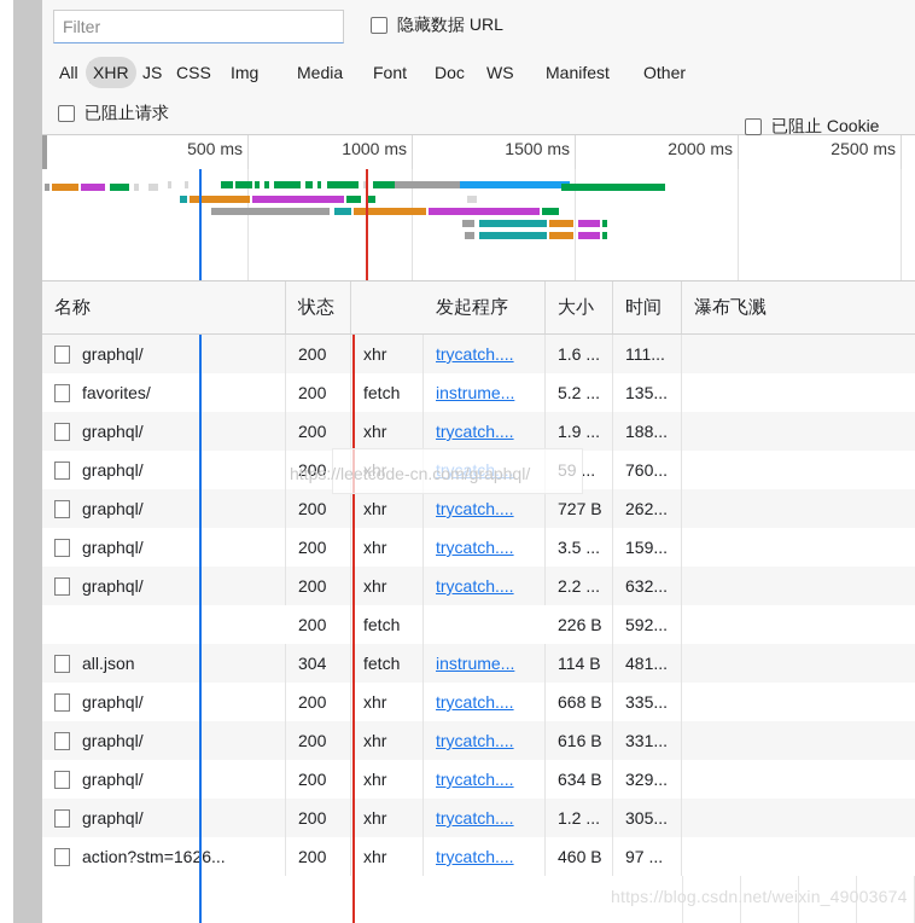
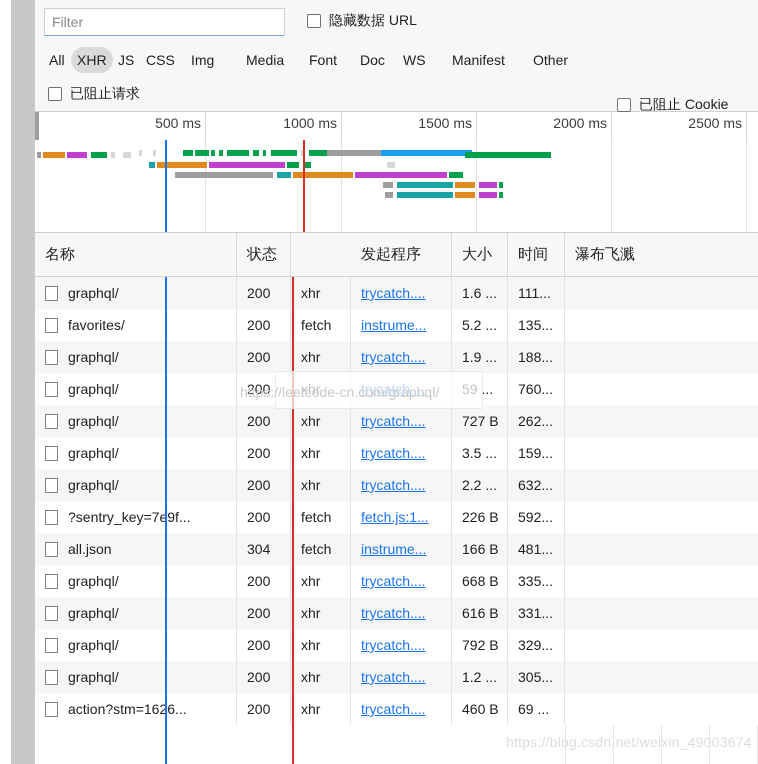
  Filter
  隐藏数据 URL
  已阻止 Cookie
  All
  XHR
  JS
  CSS
  Img
  Media
  Font
  Doc
  WS
  Manifest
  Other
  已阻止请求
  500 ms
  1000 ms
  1500 ms
  2000 ms
  2500 ms
  名称
  状态
  发起程序
  大小
  时间
  瀑布飞溅
  graphql/
  200
  xhr
  trycatch....
  1.6 ...
  111...
  favorites/
  200
  fetch
  instrume...
  5.2 ...
  135...
  graphql/
  200
  xhr
  trycatch....
  1.9 ...
  188...
  graphql/
  200
  xhr
  trycatch....
  59 ...
  760...
  graphql/
  200
  xhr
  trycatch....
  727 B
  262...
  graphql/
  200
  xhr
  trycatch....
  3.5 ...
  159...
  graphql/
  200
  xhr
  trycatch....
  2.2 ...
  632...
+ ?sentry_key=7e9f...
  200
  fetch
+ fetch.js:1...
  226 B
  592...
  all.json
  304
  fetch
  instrume...
- 114 B
+ 166 B
  481...
  graphql/
  200
  xhr
  trycatch....
  668 B
  335...
  graphql/
  200
  xhr
  trycatch....
  616 B
  331...
  graphql/
  200
  xhr
  trycatch....
- 634 B
+ 792 B
  329...
  graphql/
  200
  xhr
  trycatch....
  1.2 ...
  305...
  action?stm=1626...
  200
  xhr
  trycatch....
  460 B
- 97 ...
+ 69 ...
  https://leetcode-cn.com/graphql/
  https://blog.csdn.net/weixin_49003674
